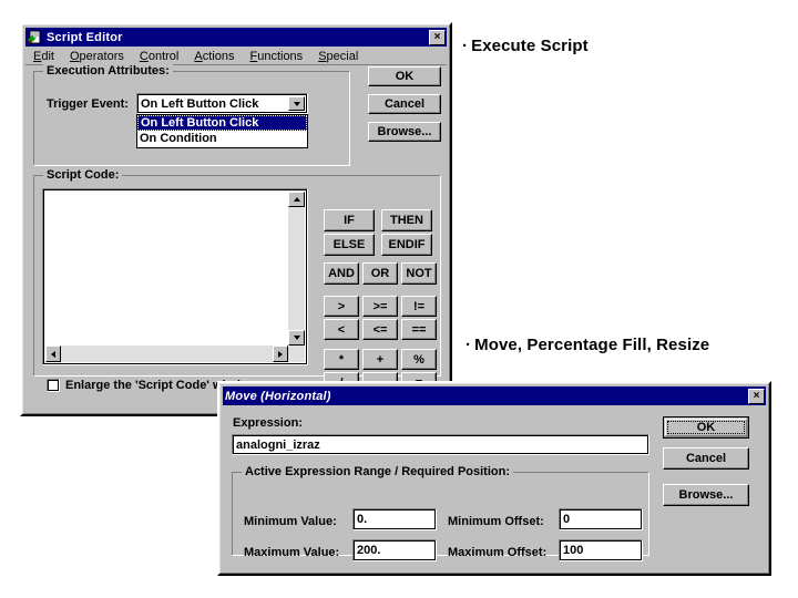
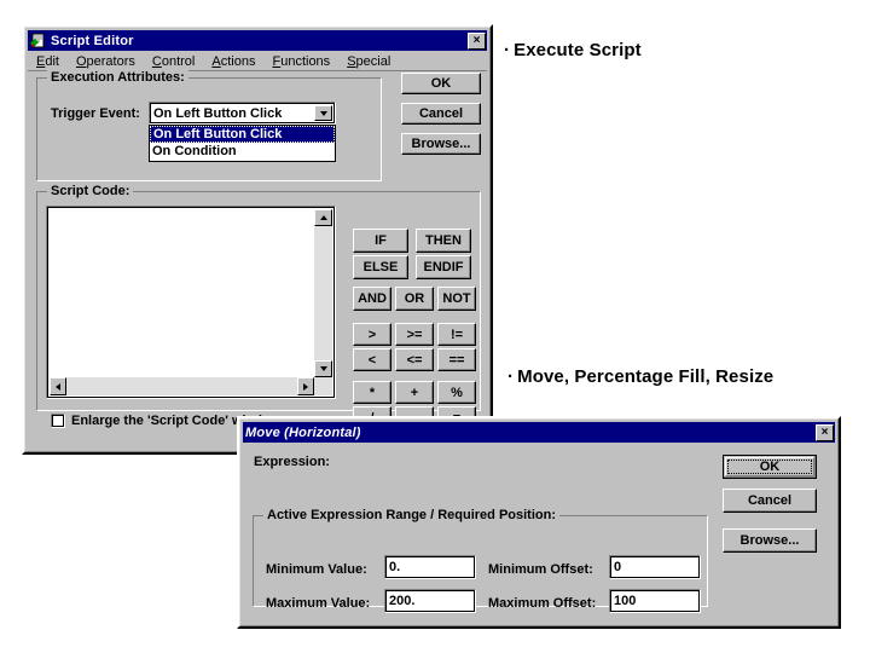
  Execute Script
  Move, Percentage Fill, Resize
  Script Editor
  ×
  Edit
  Operators
  Control
  Actions
  Functions
  Special
  Execution Attributes:
  Trigger Event:
  On Left Button Click
  On Left Button Click
  On Condition
  OK
  Cancel
  Browse...
  Script Code:
  IF
  THEN
  ELSE
  ENDIF
  AND
  OR
  NOT
  >
  >=
  !=
  <
  <=
  ==
  *
  +
  %
  Enlarge the 'Script Code'
  Move (Horizontal)
  ×
  Expression:
- analogni_izraz
  Active Expression Range / Required Position:
  Minimum Value:
  0.
  Minimum Offset:
  0
  Maximum Value:
  200.
  Maximum Offset:
  100
  OK
  Cancel
  Browse...
